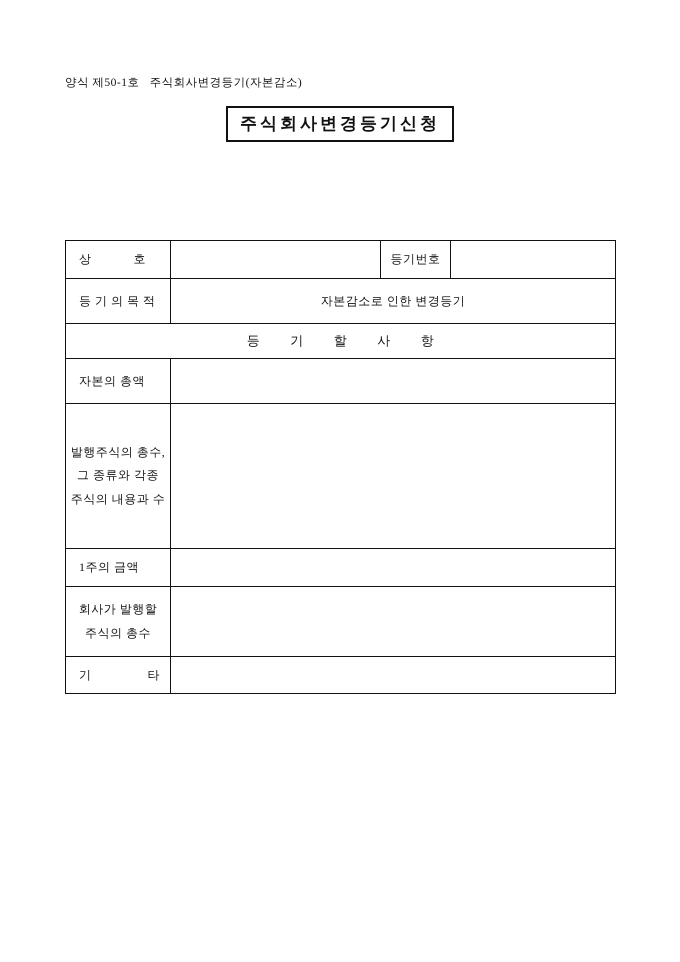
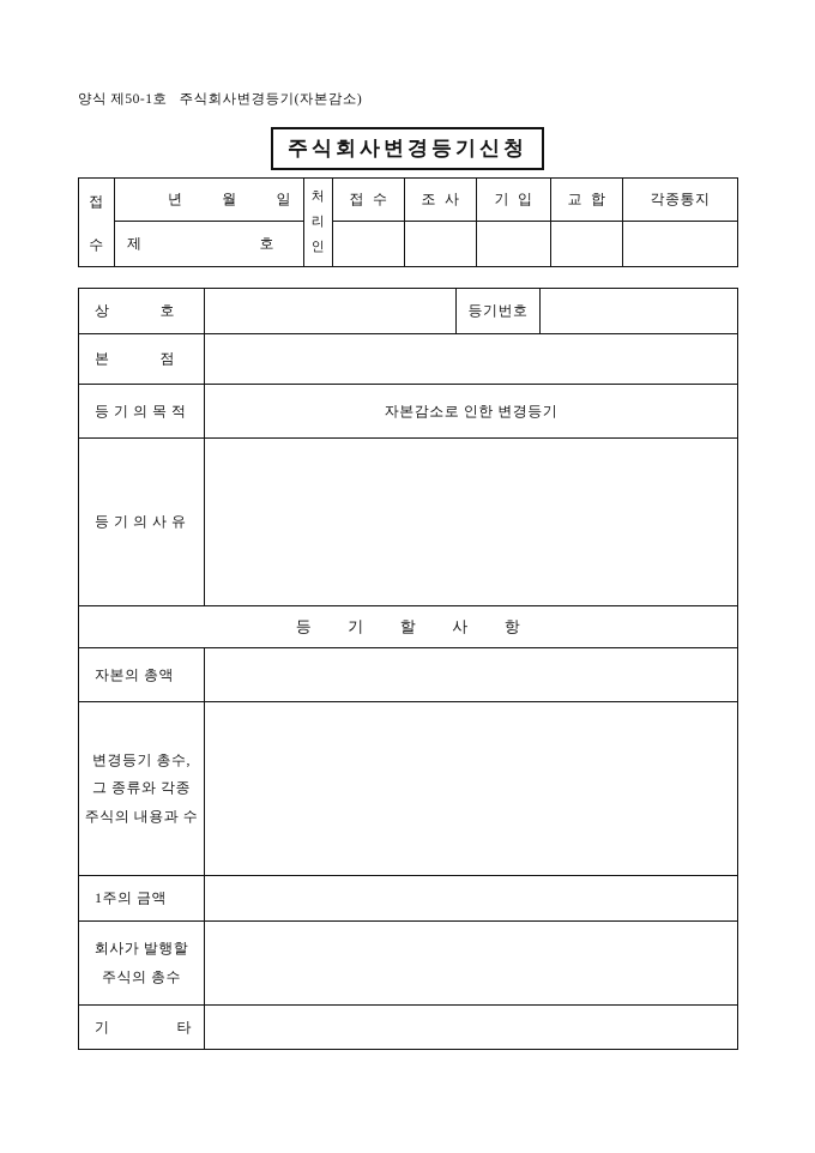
  양식 제50-1호 주식회사변경등기(자본감소)
  주식회사변경등기신청
+ 접 수	년 월 일	처 리 인	접 수	조 사	기 입	교 합	각종통지
+ 제 호
  상 호		등기번호
+ 본 점
  등 기 의 목 적	자본감소로 인한 변경등기
+ 등 기 의 사 유
  등 기 할 사 항
  자본의 총액
- 발행주식의 총수, 그 종류와 각종 주식의 내용과 수
+ 변경등기 총수, 그 종류와 각종 주식의 내용과 수
  1주의 금액
  회사가 발행할 주식의 총수
  기 타
